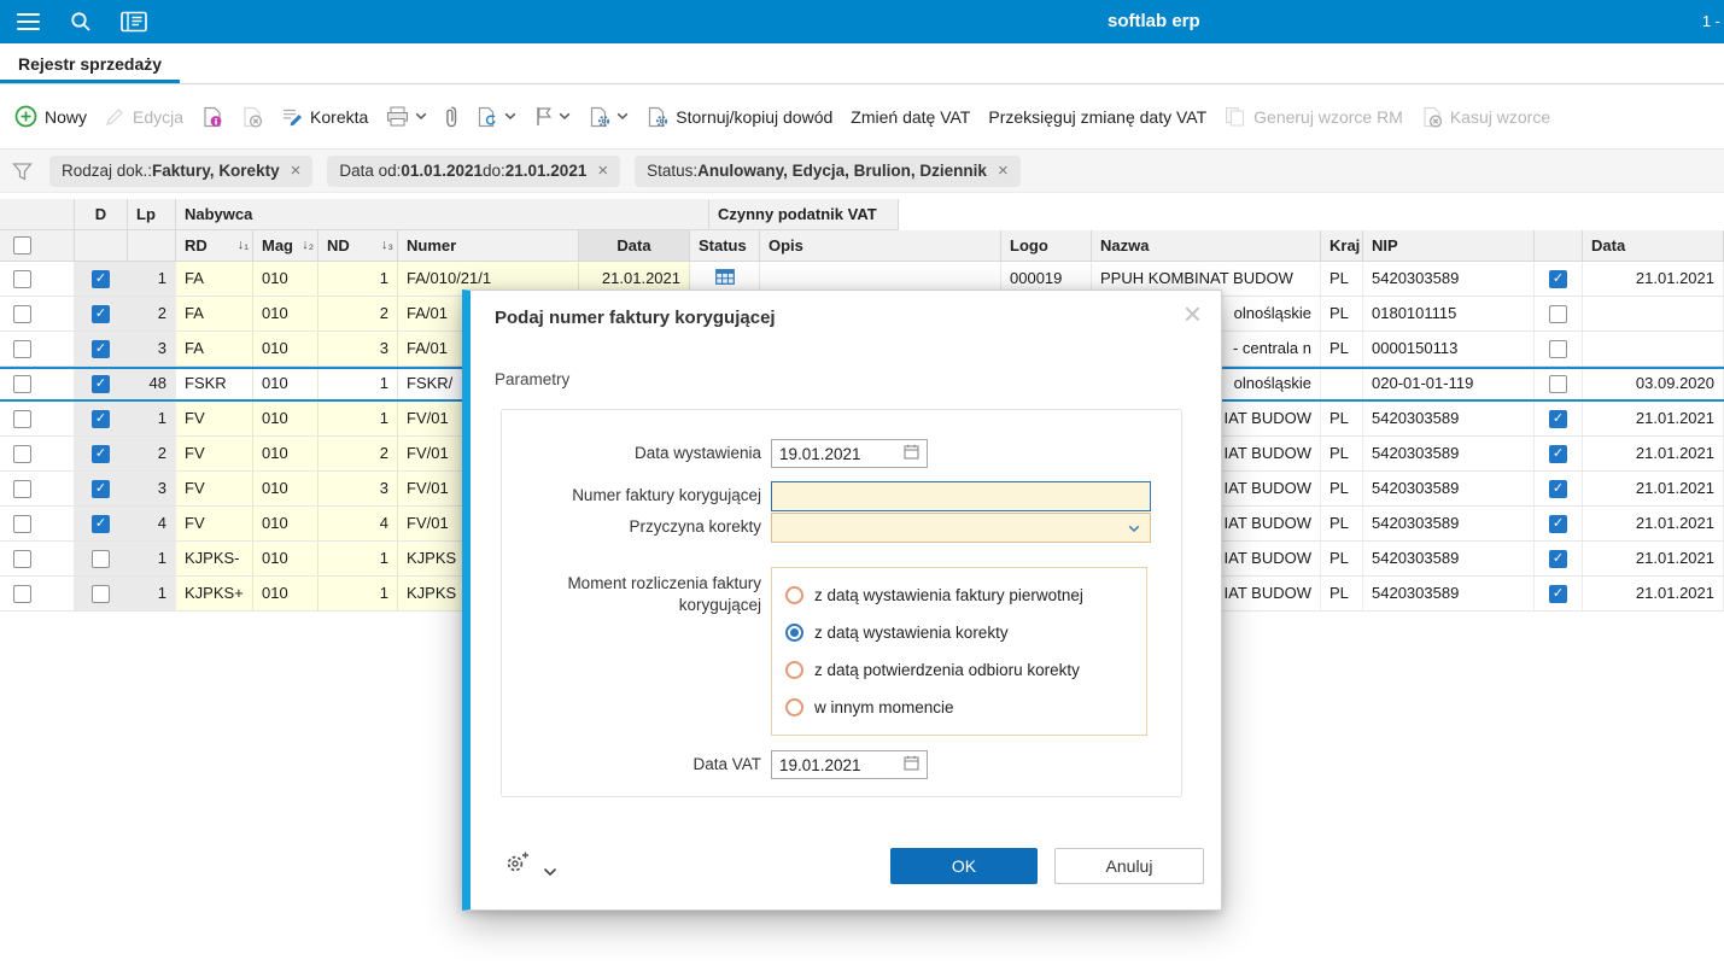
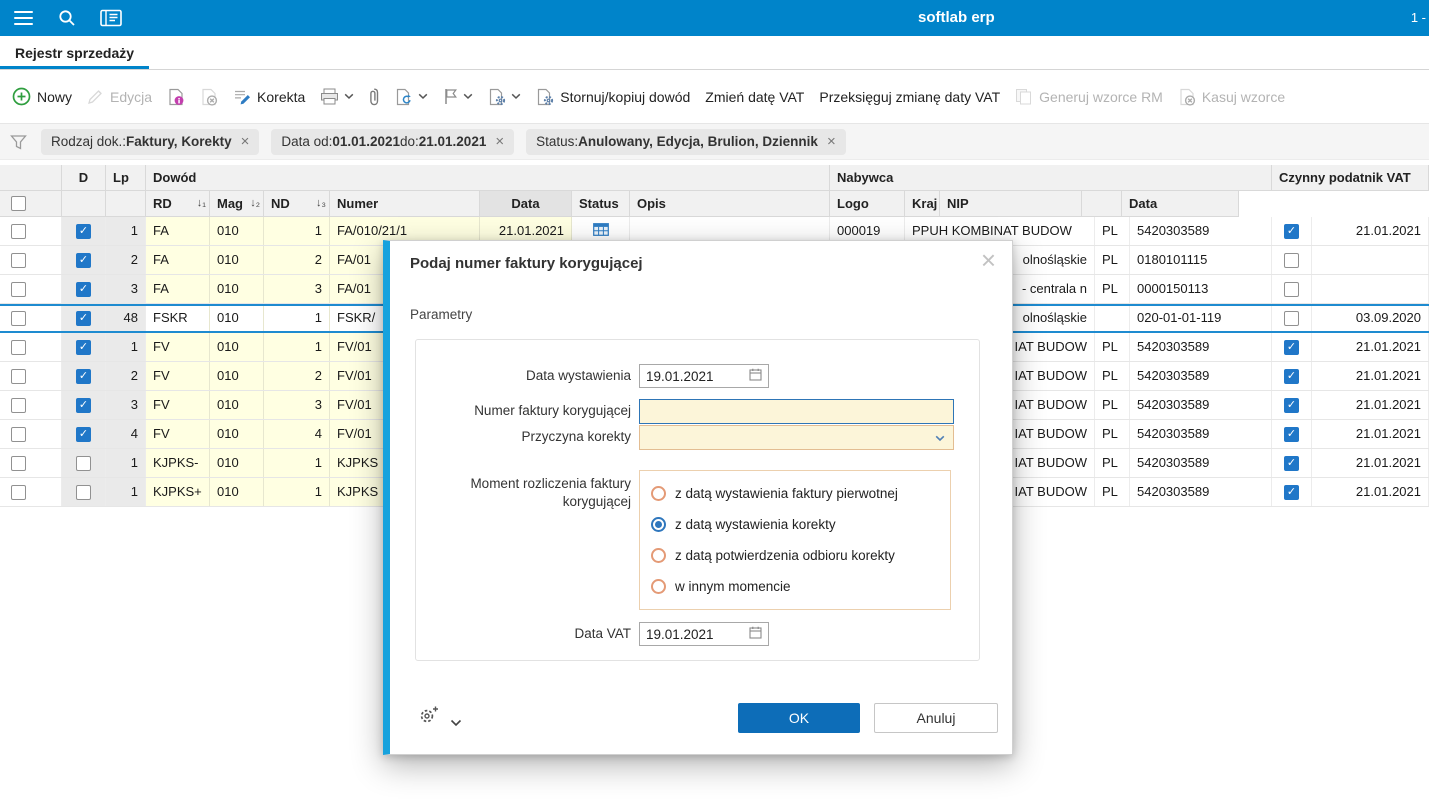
  softlab erp
  1 -
  Rejestr sprzedaży
  Nowy
  Edycja
  Korekta
  Stornuj/kopiuj dowód
  Zmień datę VAT
  Przeksięguj zmianę daty VAT
  Generuj wzorce RM
  Kasuj wzorce
  Rodzaj dok.:
  Faktury, Korekty
  ×
  Data od:
  01.01.2021
  do:
  21.01.2021
  ×
  Status:
  Anulowany, Edycja, Brulion, Dziennik
  ×
  D
  Lp
+ Dowód
  Nabywca
  Czynny podatnik VAT
  RD
  ↓₁
  Mag
  ↓₂
  ND
  ↓₃
  Numer
  Data
  Status
  Opis
  Logo
- Nazwa
  Kraj
  NIP
  Data
  1
  FA
  010
  1
  FA/010/21/1
  21.01.2021
  000019
  PPUH KOMBINAT BUDOW
  PL
  5420303589
  21.01.2021
  2
  FA
  010
  2
  FA/01
  olnośląskie
  PL
  0180101115
  3
  FA
  010
  3
  FA/01
  - centrala n
  PL
  0000150113
  48
  FSKR
  010
  1
  FSKR/
  olnośląskie
  020-01-01-119
  03.09.2020
  1
  FV
  010
  1
  FV/01
  IAT BUDOW
  PL
  5420303589
  21.01.2021
  2
  FV
  010
  2
  FV/01
  IAT BUDOW
  PL
  5420303589
  21.01.2021
  3
  FV
  010
  3
  FV/01
  IAT BUDOW
  PL
  5420303589
  21.01.2021
  4
  FV
  010
  4
  FV/01
  IAT BUDOW
  PL
  5420303589
  21.01.2021
  1
  KJPKS-
  010
  1
  KJPKS
  IAT BUDOW
  PL
  5420303589
  21.01.2021
  1
  KJPKS+
  010
  1
  KJPKS
  IAT BUDOW
  PL
  5420303589
  21.01.2021
  Podaj numer faktury korygującej
  ×
  Parametry
  Data wystawienia
  19.01.2021
  Numer faktury korygującej
  Przyczyna korekty
  Moment rozliczenia faktury korygującej
  z datą wystawienia faktury pierwotnej
  z datą wystawienia korekty
  z datą potwierdzenia odbioru korekty
  w innym momencie
  Data VAT
  19.01.2021
  OK
  Anuluj
